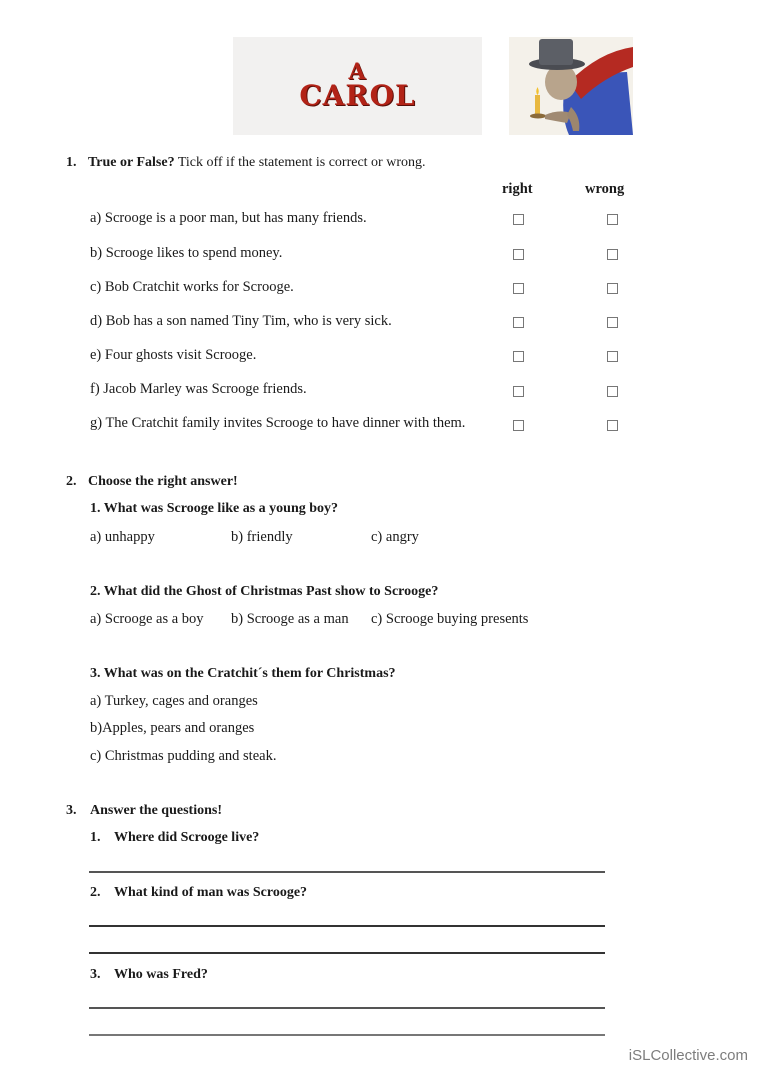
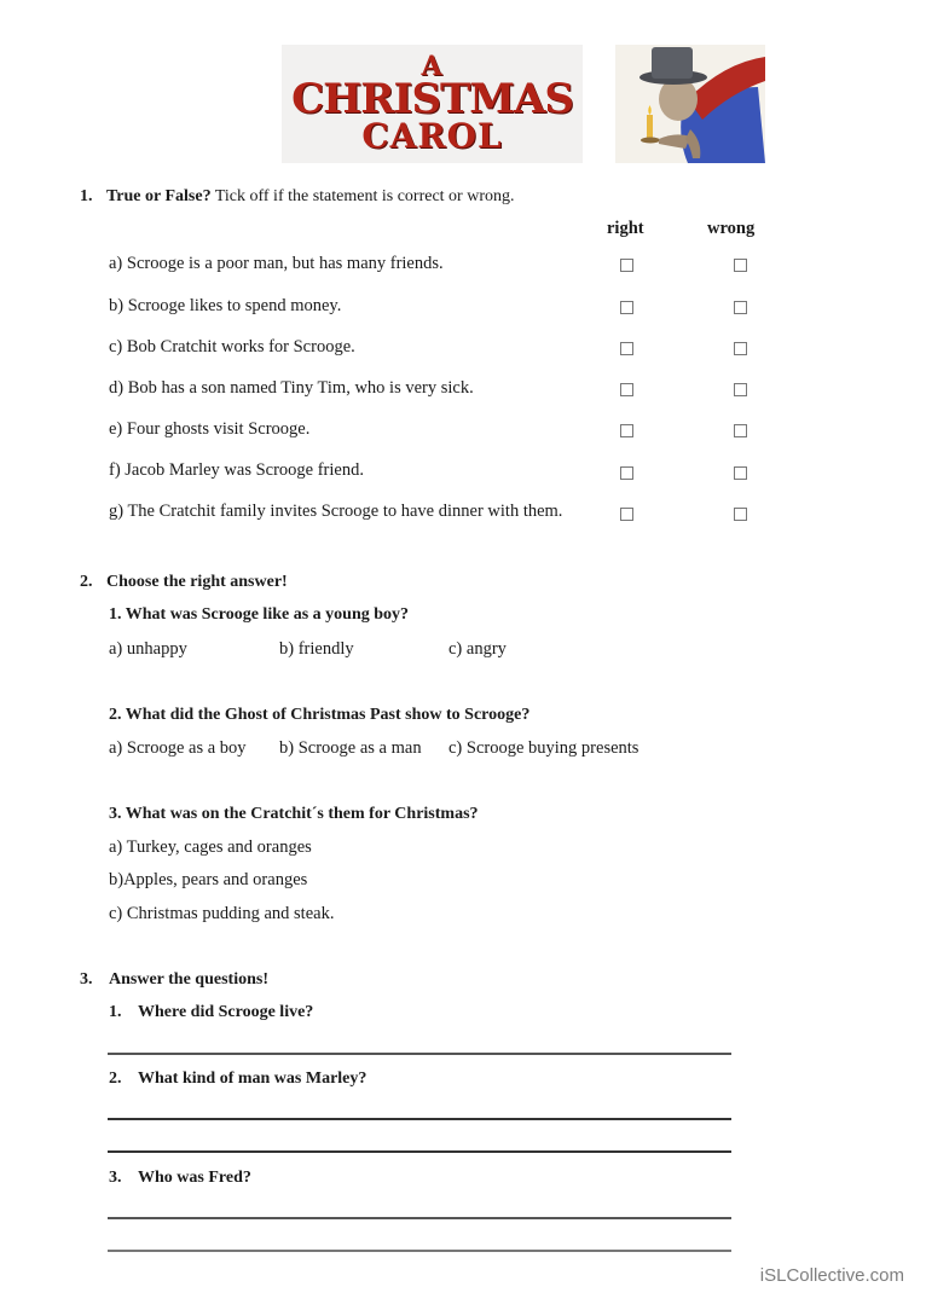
  A
+ CHRISTMAS
  CAROL
  1. True or False? Tick off if the statement is correct or wrong.
  right
  wrong
  a) Scrooge is a poor man, but has many friends.
  b) Scrooge likes to spend money.
  c) Bob Cratchit works for Scrooge.
  d) Bob has a son named Tiny Tim, who is very sick.
  e) Four ghosts visit Scrooge.
- f) Jacob Marley was Scrooge friends.
+ f) Jacob Marley was Scrooge friend.
  g) The Cratchit family invites Scrooge to have dinner with them.
  2. Choose the right answer!
  1. What was Scrooge like as a young boy?
  a) unhappy
  b) friendly
  c) angry
  2. What did the Ghost of Christmas Past show to Scrooge?
  a) Scrooge as a boy
  b) Scrooge as a man
  c) Scrooge buying presents
  3. What was on the Cratchit´s them for Christmas?
  a) Turkey, cages and oranges
  b)Apples, pears and oranges
  c) Christmas pudding and steak.
  3. Answer the questions!
  1. Where did Scrooge live?
- 2. What kind of man was Scrooge?
+ 2. What kind of man was Marley?
  3. Who was Fred?
  iSLCollective.com
